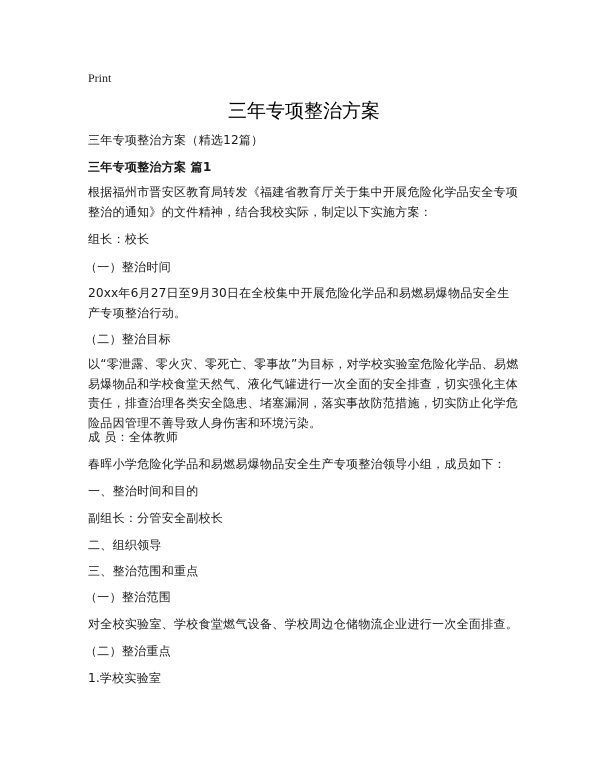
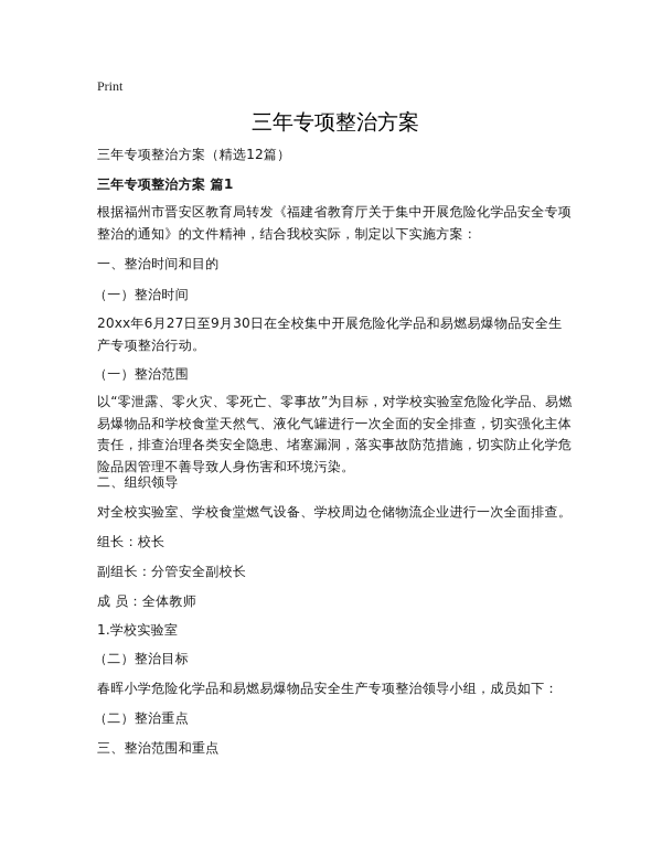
  Print
  三年专项整治方案
  三年专项整治方案（精选12篇）
  三年专项整治方案 篇1
  根据福州市晋安区教育局转发《福建省教育厅关于集中开展危险化学品安全专项整治的通知》的文件精神，结合我校实际，制定以下实施方案：
- 组长：校长
+ 一、整治时间和目的
  （一）整治时间
  20xx年6月27日至9月30日在全校集中开展危险化学品和易燃易爆物品安全生产专项整治行动。
- （二）整治目标
+ （一）整治范围
  以“零泄露、零火灾、零死亡、零事故”为目标，对学校实验室危险化学品、易燃易爆物品和学校食堂天然气、液化气罐进行一次全面的安全排查，切实强化主体责任，排查治理各类安全隐患、堵塞漏洞，落实事故防范措施，切实防止化学危险品因管理不善导致人身伤害和环境污染。
- 成 员：全体教师
+ 二、组织领导
- 春晖小学危险化学品和易燃易爆物品安全生产专项整治领导小组，成员如下：
+ 对全校实验室、学校食堂燃气设备、学校周边仓储物流企业进行一次全面排查。
- 一、整治时间和目的
+ 组长：校长
  副组长：分管安全副校长
- 二、组织领导
+ 成 员：全体教师
- 三、整治范围和重点
+ 1.学校实验室
- （一）整治范围
+ （二）整治目标
- 对全校实验室、学校食堂燃气设备、学校周边仓储物流企业进行一次全面排查。
+ 春晖小学危险化学品和易燃易爆物品安全生产专项整治领导小组，成员如下：
  （二）整治重点
- 1.学校实验室
+ 三、整治范围和重点
